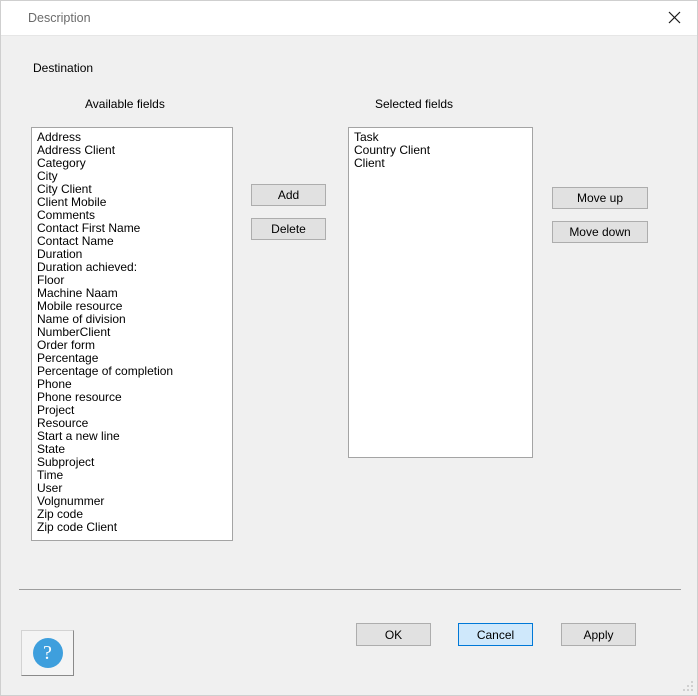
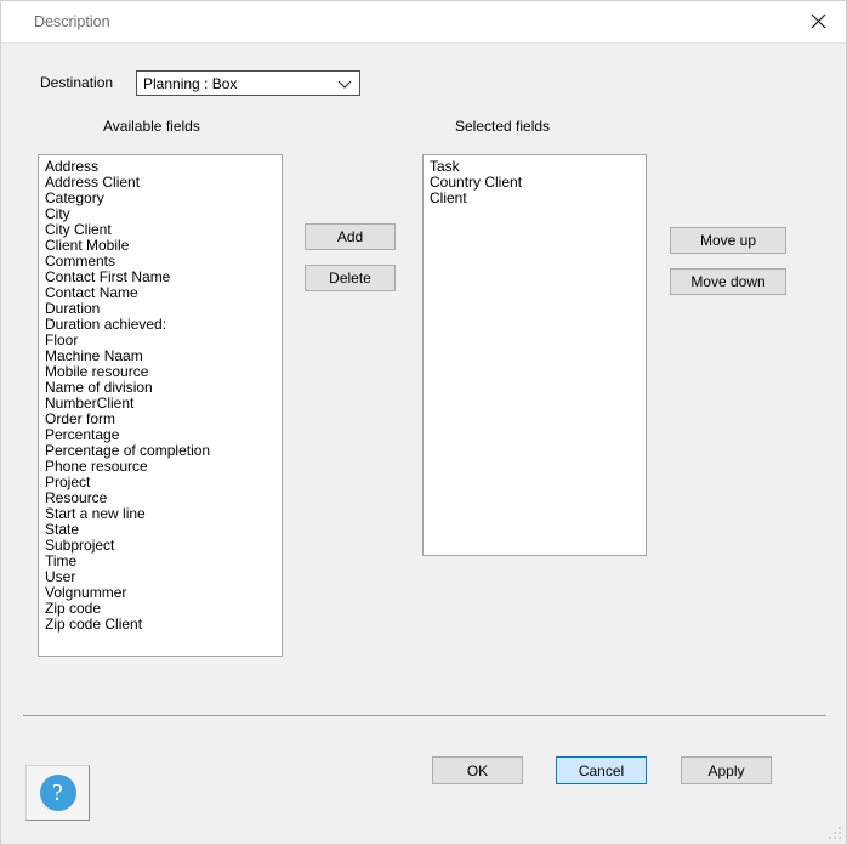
  Description
  Destination
+ Planning : Box
  Available fields
  Selected fields
  Address
  Address Client
  Category
  City
  City Client
  Client Mobile
  Comments
  Contact First Name
  Contact Name
  Duration
  Duration achieved:
  Floor
  Machine Naam
  Mobile resource
  Name of division
  NumberClient
  Order form
  Percentage
  Percentage of completion
- Phone
  Phone resource
  Project
  Resource
  Start a new line
  State
  Subproject
  Time
  User
  Volgnummer
  Zip code
  Zip code Client
  Task
  Country Client
  Client
  Add
  Delete
  Move up
  Move down
  ?
  OK
  Cancel
  Apply
